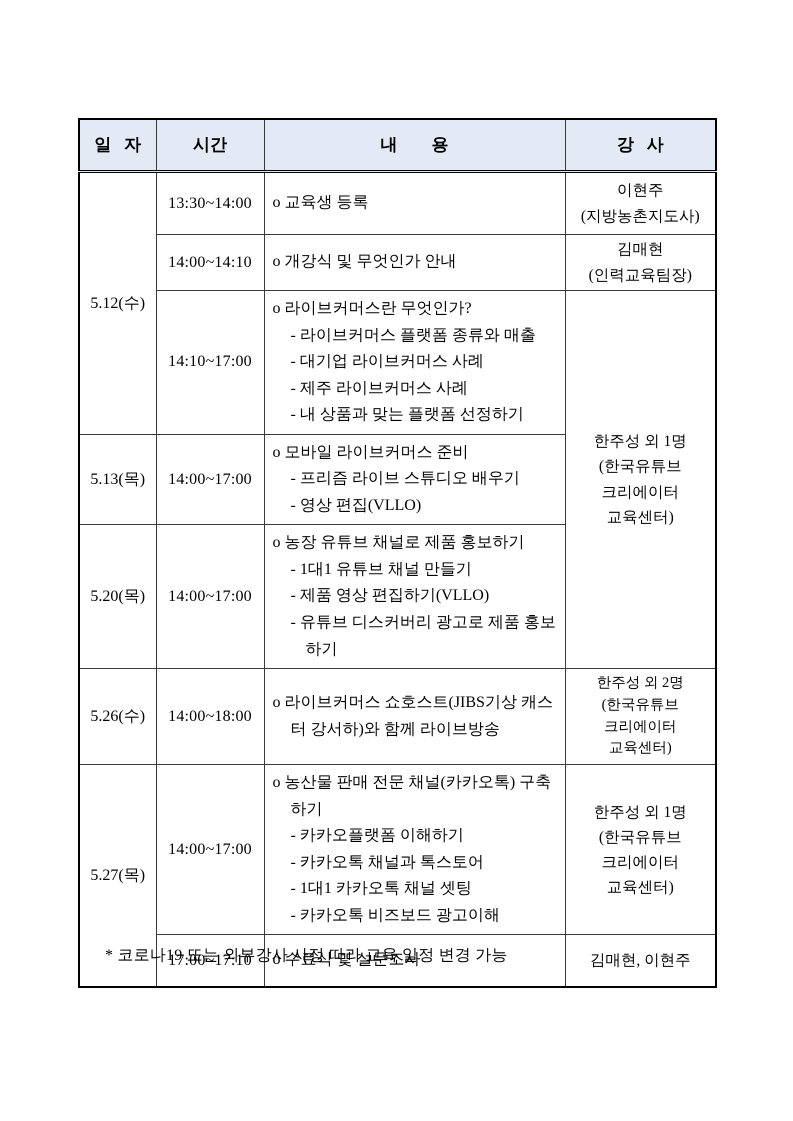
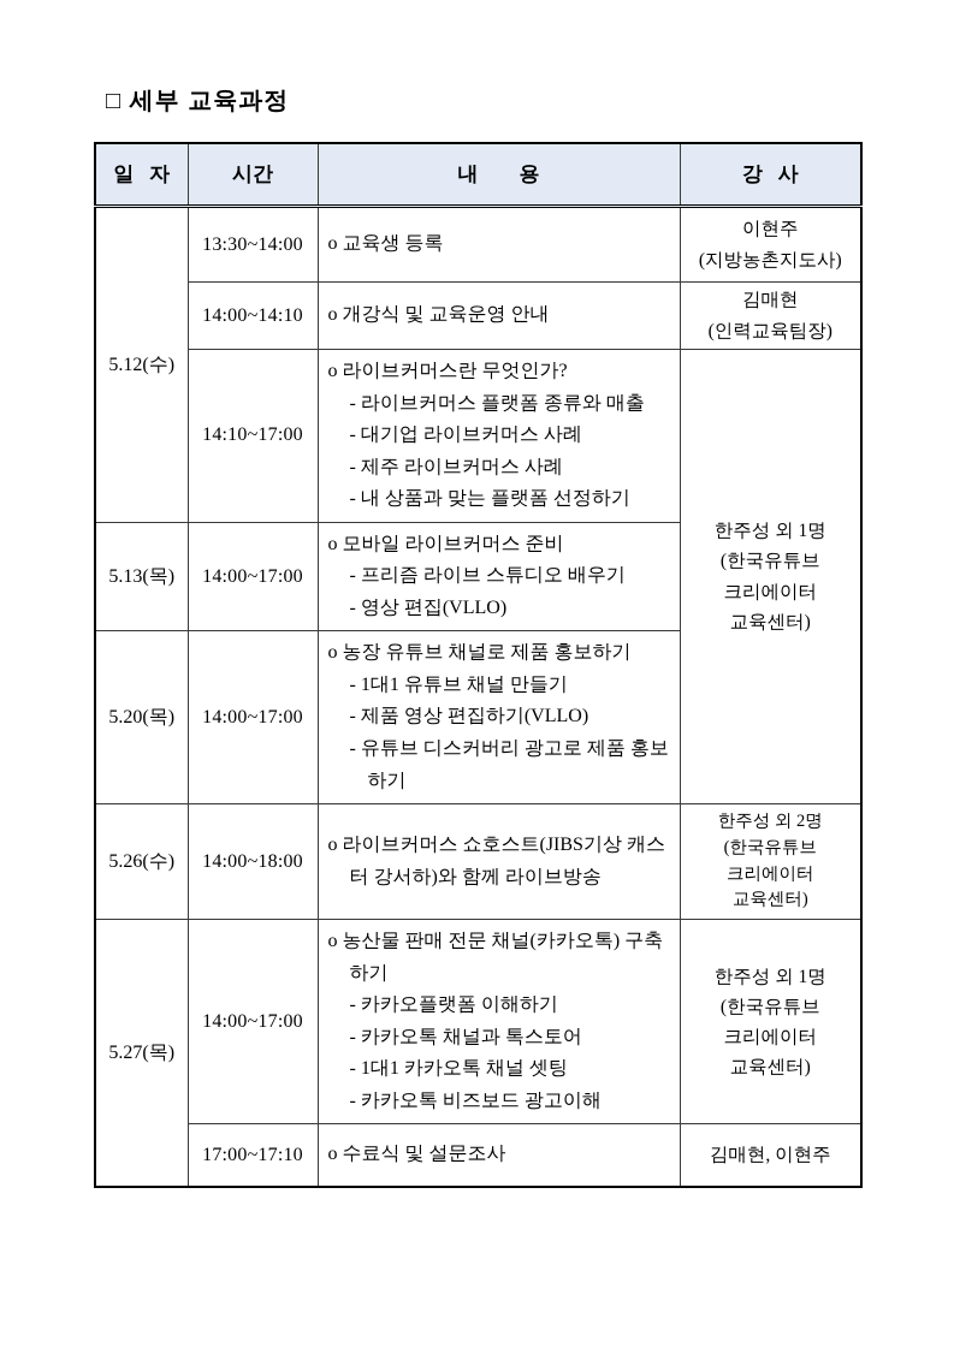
+ □ 세부 교육과정
  일 자	시간	내 용	강 사
  5.12(수)	13:30~14:00	o 교육생 등록	이현주 (지방농촌지도사)
- 14:00~14:10	o 개강식 및 무엇인가 안내	김매현 (인력교육팀장)
+ 14:00~14:10	o 개강식 및 교육운영 안내	김매현 (인력교육팀장)
  14:10~17:00	o 라이브커머스란 무엇인가?- 라이브커머스 플랫폼 종류와 매출- 대기업 라이브커머스 사례- 제주 라이브커머스 사례- 내 상품과 맞는 플랫폼 선정하기	한주성 외 1명 (한국유튜브 크리에이터 교육센터)
  5.13(목)	14:00~17:00	o 모바일 라이브커머스 준비- 프리즘 라이브 스튜디오 배우기- 영상 편집(VLLO)
  5.20(목)	14:00~17:00	o 농장 유튜브 채널로 제품 홍보하기- 1대1 유튜브 채널 만들기- 제품 영상 편집하기(VLLO)- 유튜브 디스커버리 광고로 제품 홍보하기
  5.26(수)	14:00~18:00	o 라이브커머스 쇼호스트(JIBS기상 캐스터 강서하)와 함께 라이브방송	한주성 외 2명 (한국유튜브 크리에이터 교육센터)
  5.27(목)	14:00~17:00	o 농산물 판매 전문 채널(카카오톡) 구축하기- 카카오플랫폼 이해하기- 카카오톡 채널과 톡스토어- 1대1 카카오톡 채널 셋팅- 카카오톡 비즈보드 광고이해	한주성 외 1명 (한국유튜브 크리에이터 교육센터)
  17:00~17:10	o 수료식 및 설문조사	김매현, 이현주
- * 코로나19 또는 외부강사 사정 따라 교육 일정 변경 가능
